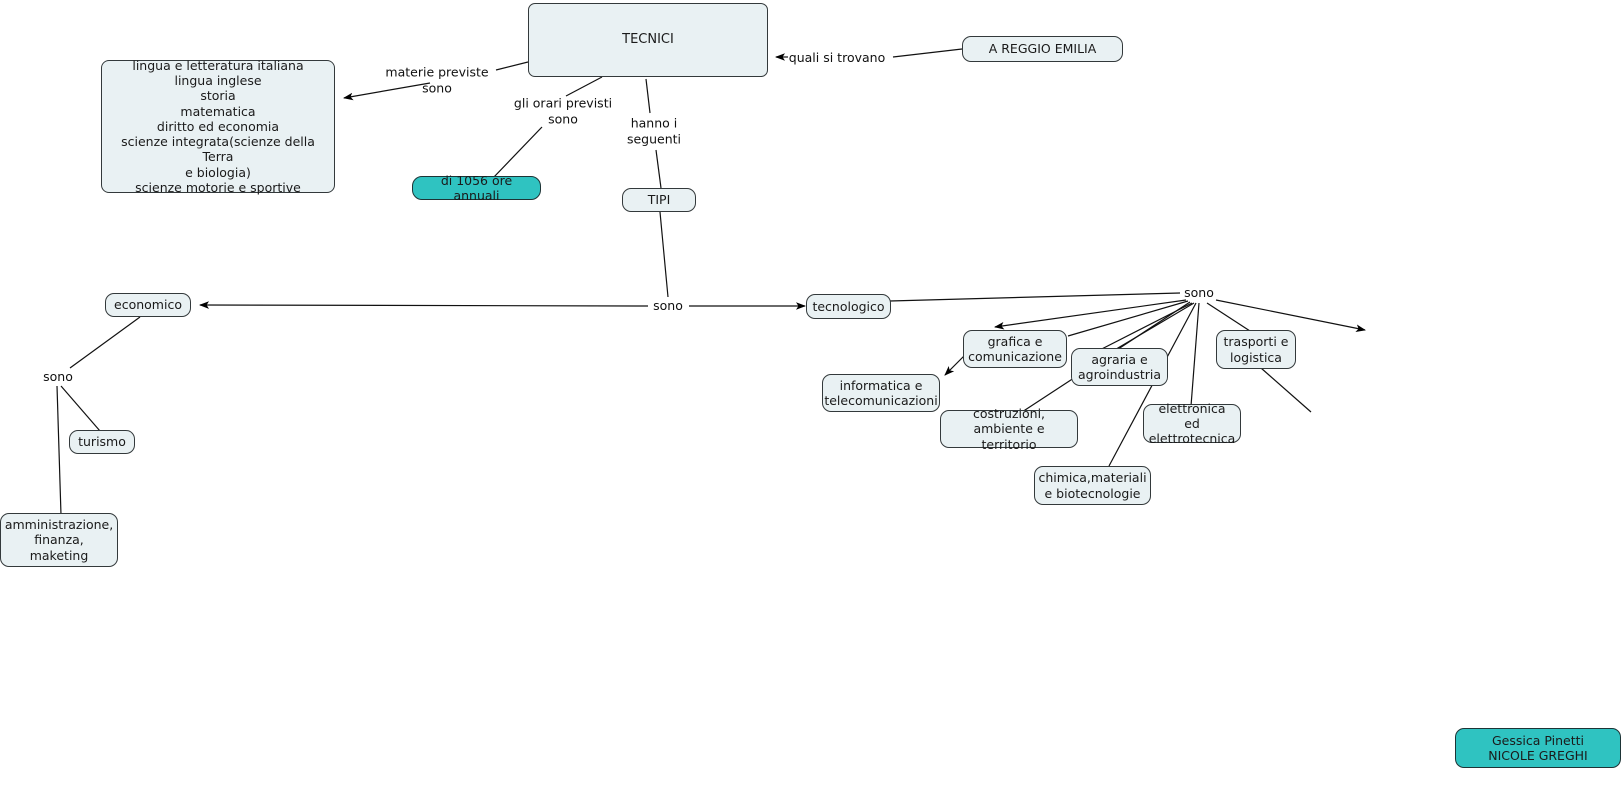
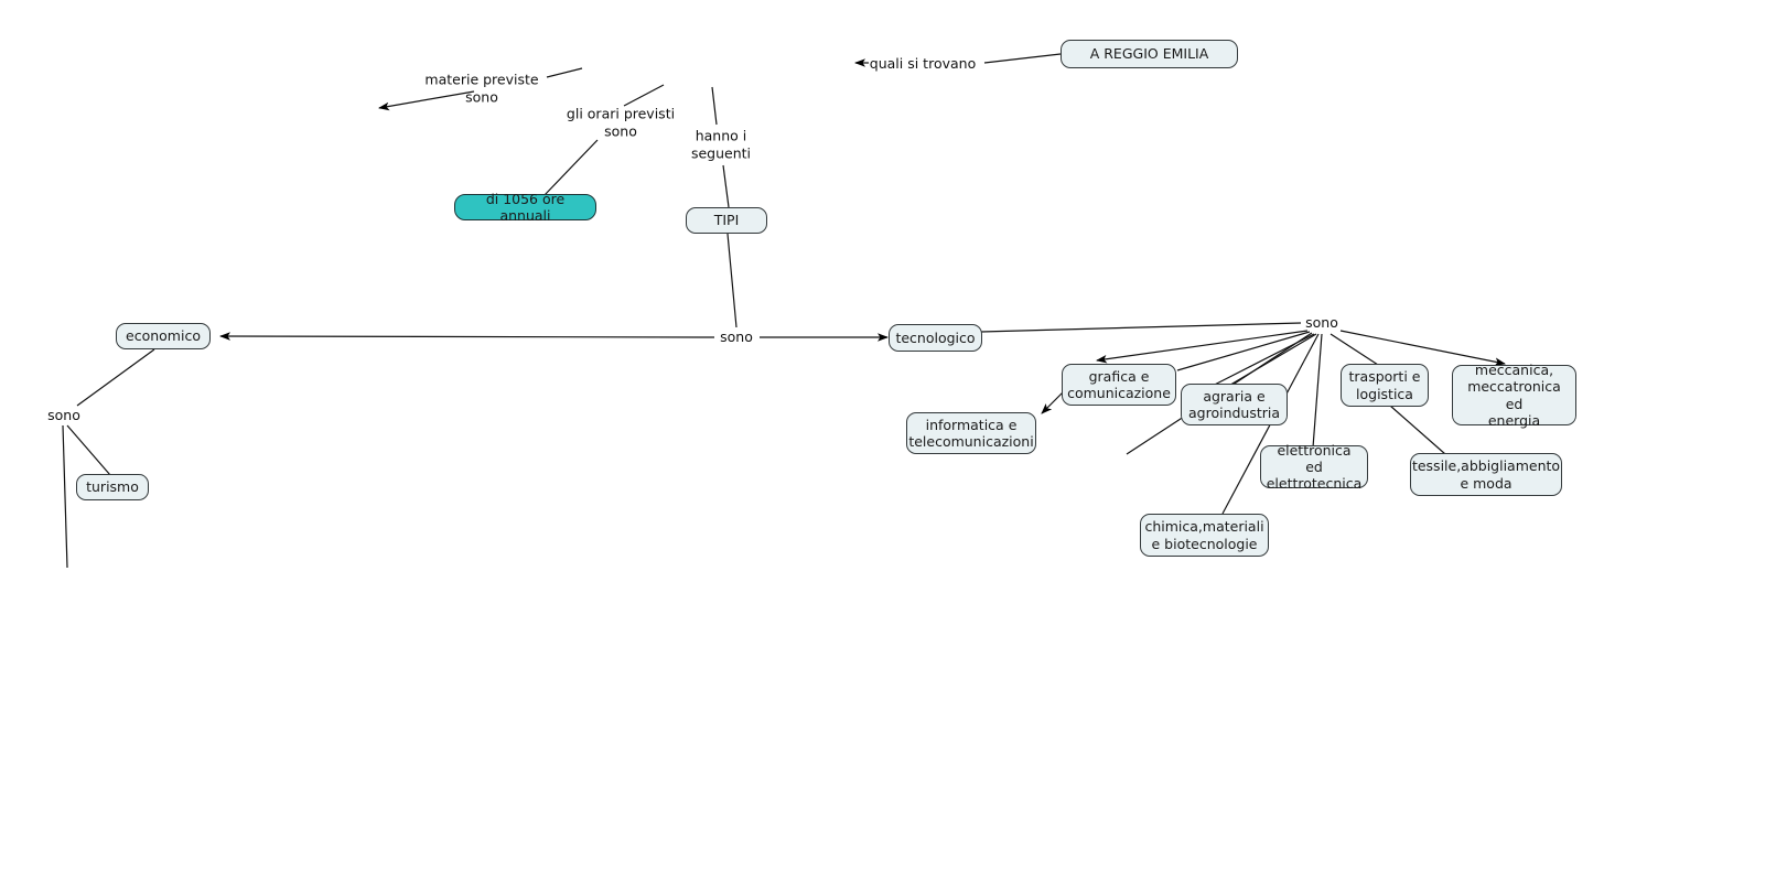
- TECNICI
  A REGGIO EMILIA
- lingua e letteratura italiana
- lingua inglese
- storia
- matematica
- diritto ed economia
- scienze integrata(scienze della Terra
- e biologia)
- scienze motorie e sportive
  di 1056 ore annuali
  TIPI
  economico
  tecnologico
  turismo
- amministrazione,
- finanza,
- maketing
  informatica e
  telecomunicazioni
  grafica e
  comunicazione
- costruzioni,
- ambiente e territorio
  agraria e
  agroindustria
  chimica,materiali
  e biotecnologie
  elettronica ed
  elettrotecnica
  trasporti e
  logistica
+ tessile,abbigliamento
+ e moda
+ meccanica,
+ meccatronica ed
+ energia
  materie previste
  sono
  quali si trovano
  gli orari previsti
  sono
  hanno i
  seguenti
  sono
  sono
  sono
- Gessica Pinetti
- NICOLE GREGHI
